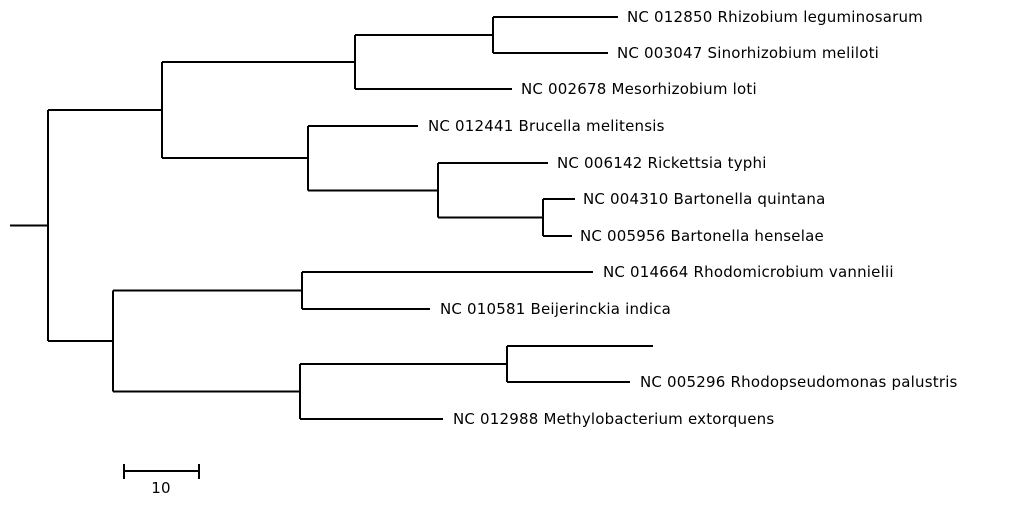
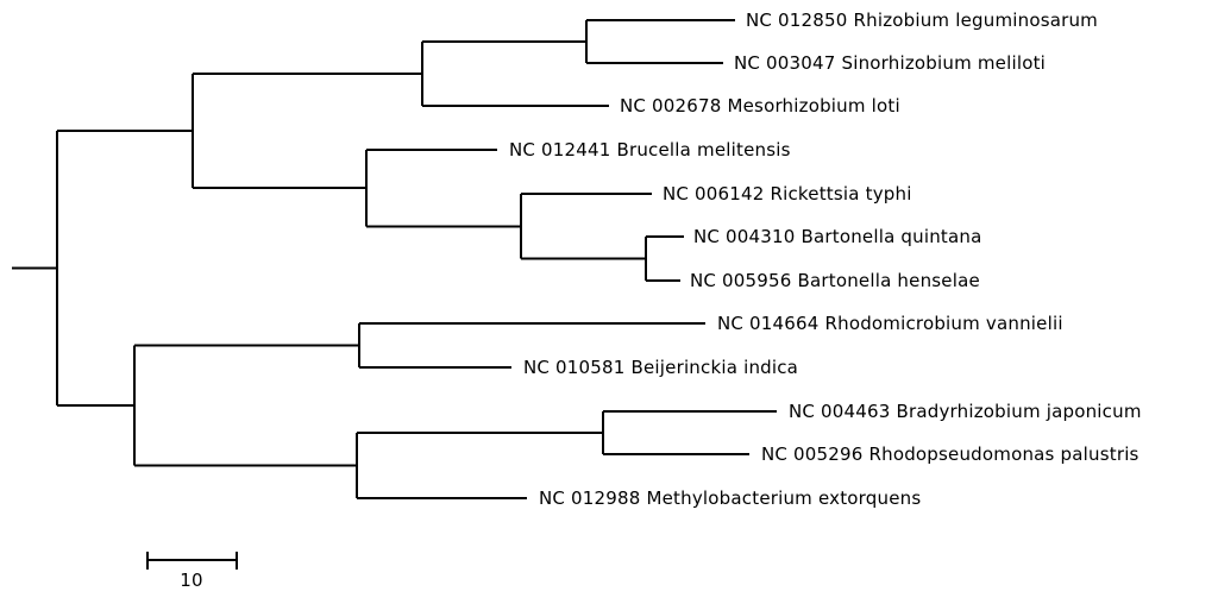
  NC 012850 Rhizobium leguminosarum
  NC 003047 Sinorhizobium meliloti
  NC 002678 Mesorhizobium loti
  NC 012441 Brucella melitensis
  NC 006142 Rickettsia typhi
  NC 004310 Bartonella quintana
  NC 005956 Bartonella henselae
  NC 014664 Rhodomicrobium vannielii
  NC 010581 Beijerinckia indica
+ NC 004463 Bradyrhizobium japonicum
  NC 005296 Rhodopseudomonas palustris
  NC 012988 Methylobacterium extorquens
  10
